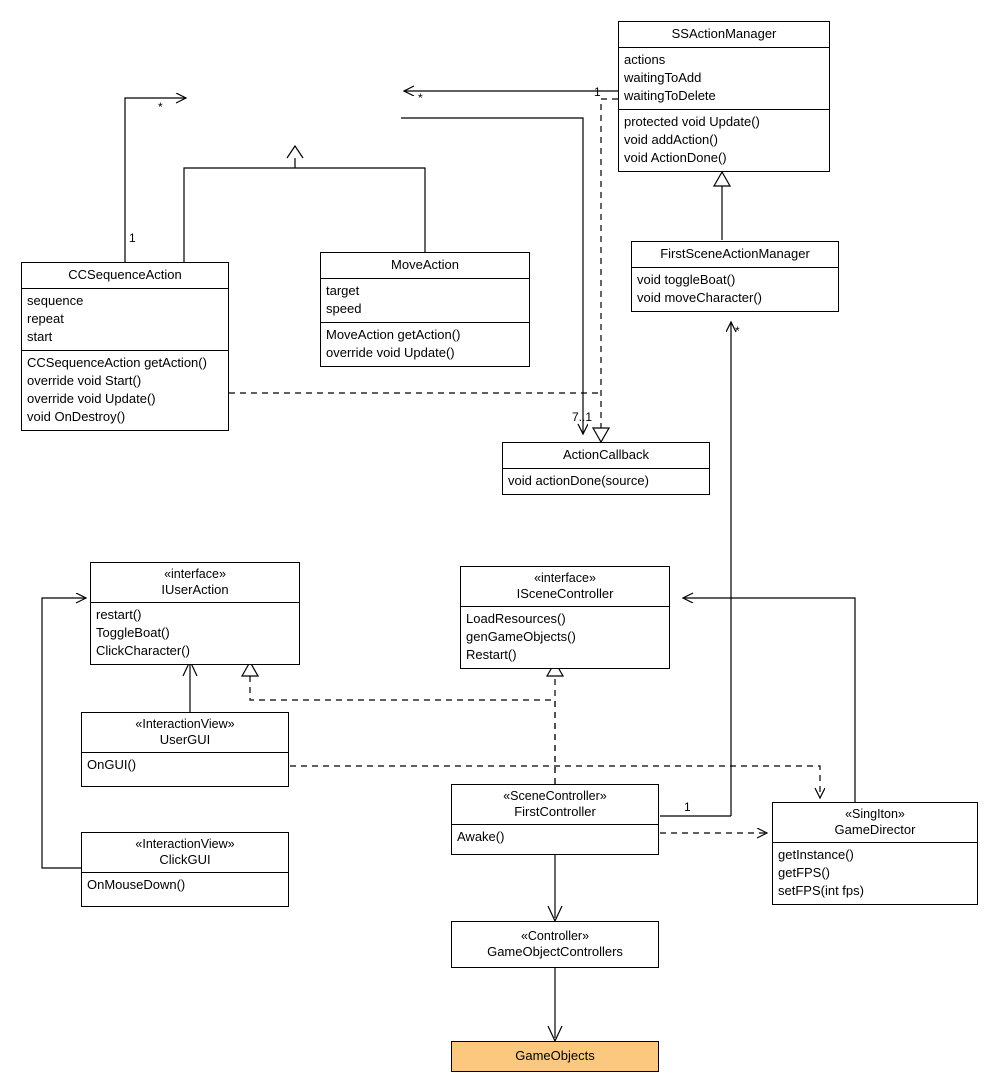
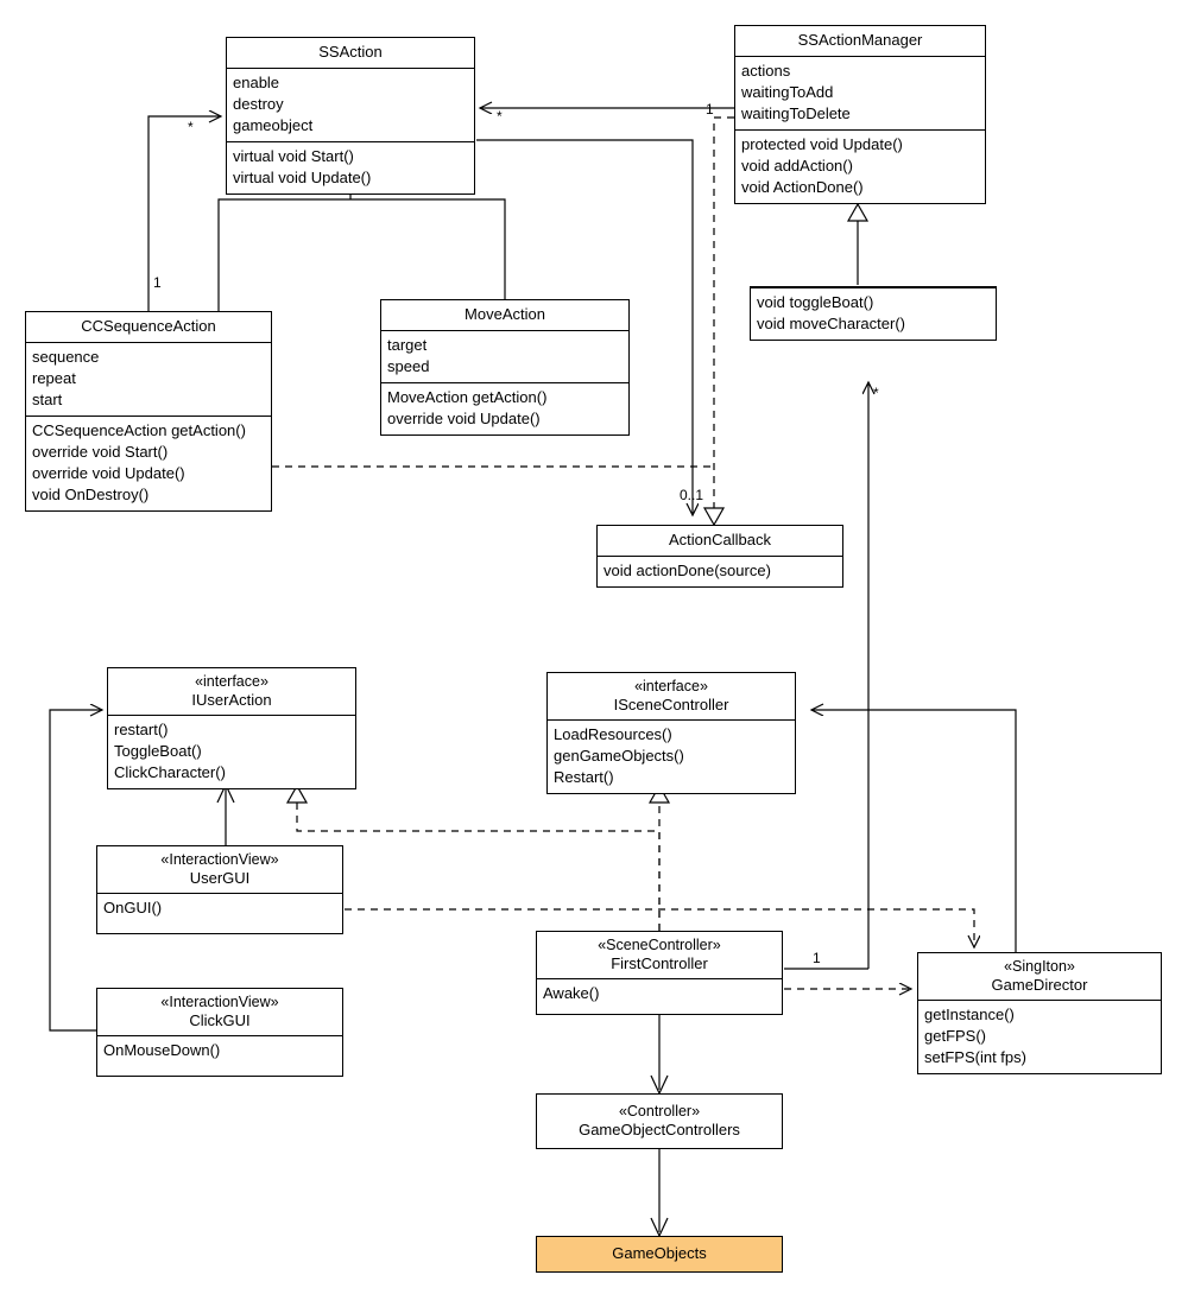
  *
  *
  1
  1
- 7..1
+ 0..1
  *
  1
+ SSAction
+ enable
+ destroy
+ gameobject
+ virtual void Start()
+ virtual void Update()
  SSActionManager
  actions
  waitingToAdd
  waitingToDelete
  protected void Update()
  void addAction()
  void ActionDone()
  CCSequenceAction
  sequence
  repeat
  start
  CCSequenceAction getAction()
  override void Start()
  override void Update()
  void OnDestroy()
  MoveAction
  target
  speed
  MoveAction getAction()
  override void Update()
- FirstSceneActionManager
  void toggleBoat()
  void moveCharacter()
  ActionCallback
  void actionDone(source)
  «interface»
  IUserAction
  restart()
  ToggleBoat()
  ClickCharacter()
  «interface»
  ISceneController
  LoadResources()
  genGameObjects()
  Restart()
  «InteractionView»
  UserGUI
  OnGUI()
  «InteractionView»
  ClickGUI
  OnMouseDown()
  «SceneController»
  FirstController
  Awake()
  «SingIton»
  GameDirector
  getInstance()
  getFPS()
  setFPS(int fps)
  «Controller»
  GameObjectControllers
  GameObjects
